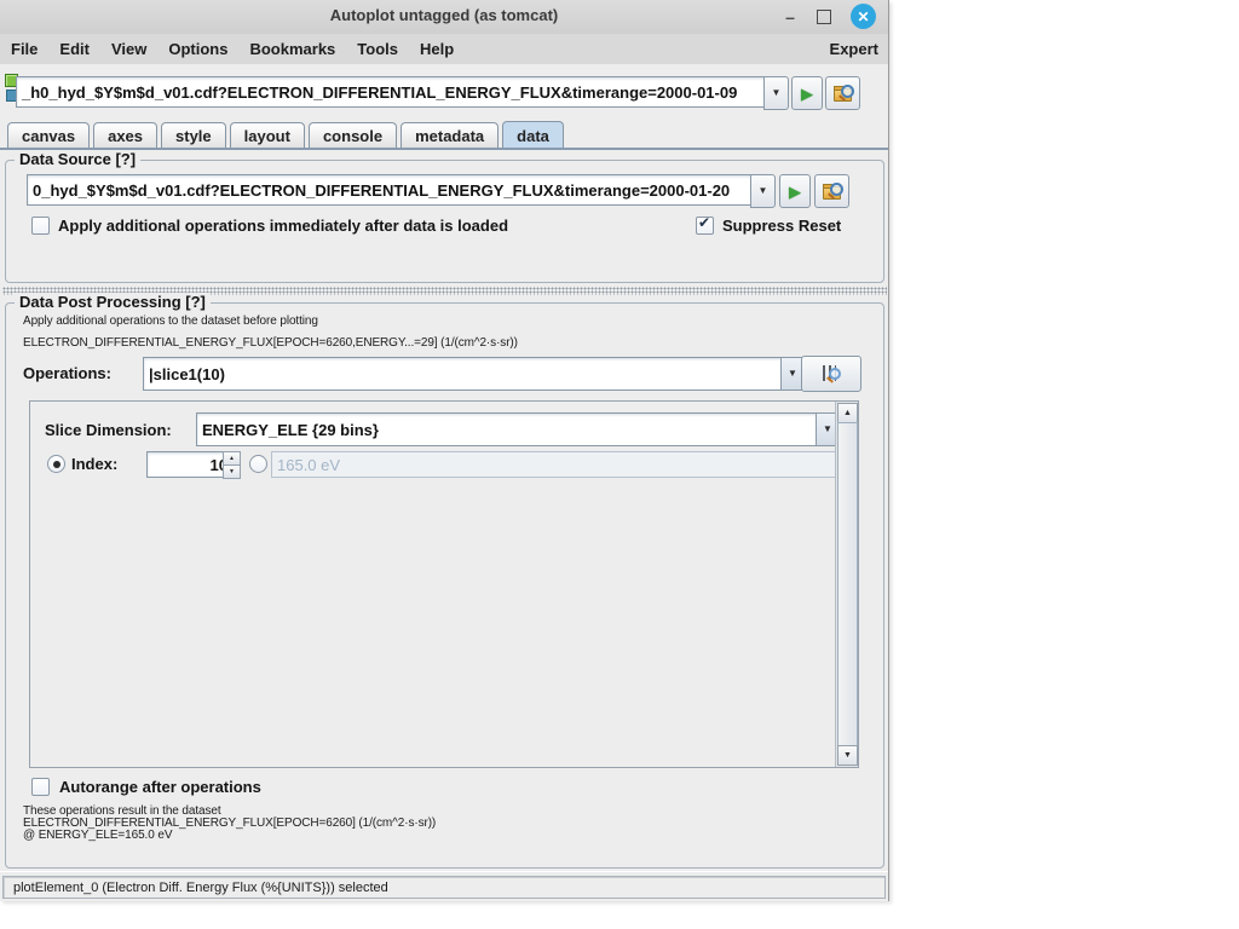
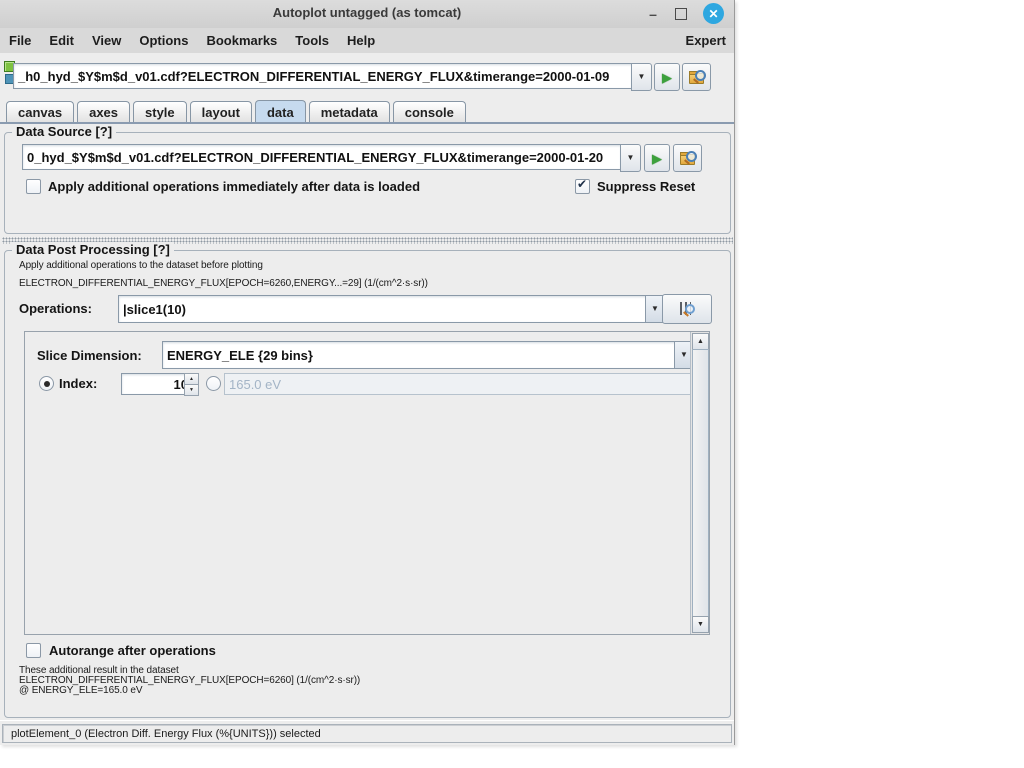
  Autoplot untagged (as tomcat)
  –
  ✕
  File
  Edit
  View
  Options
  Bookmarks
  Tools
  Help
  Expert
  _h0_hyd_$Y$m$d_v01.cdf?ELECTRON_DIFFERENTIAL_ENERGY_FLUX&timerange=2000-01-09
  ▼
  ▶
  canvas
  axes
  style
  layout
- console
+ data
  metadata
- data
+ console
  Data Source [?]
  0_hyd_$Y$m$d_v01.cdf?ELECTRON_DIFFERENTIAL_ENERGY_FLUX&timerange=2000-01-20
  ▼
  ▶
  Apply additional operations immediately after data is loaded
  ✔
  Suppress Reset
  Data Post Processing [?]
  Apply additional operations to the dataset before plotting
  ELECTRON_DIFFERENTIAL_ENERGY_FLUX[EPOCH=6260,ENERGY...=29] (1/(cm^2·s·sr))
  Operations:
  |slice1(10)
  ▼
  Slice Dimension:
  ENERGY_ELE {29 bins}
  ▼
  Index:
  165.0 eV
  Autorange after operations
- These operations result in the dataset
+ These additional result in the dataset
  ELECTRON_DIFFERENTIAL_ENERGY_FLUX[EPOCH=6260] (1/(cm^2·s·sr))
  @ ENERGY_ELE=165.0 eV
  plotElement_0 (Electron Diff. Energy Flux (%{UNITS})) selected
